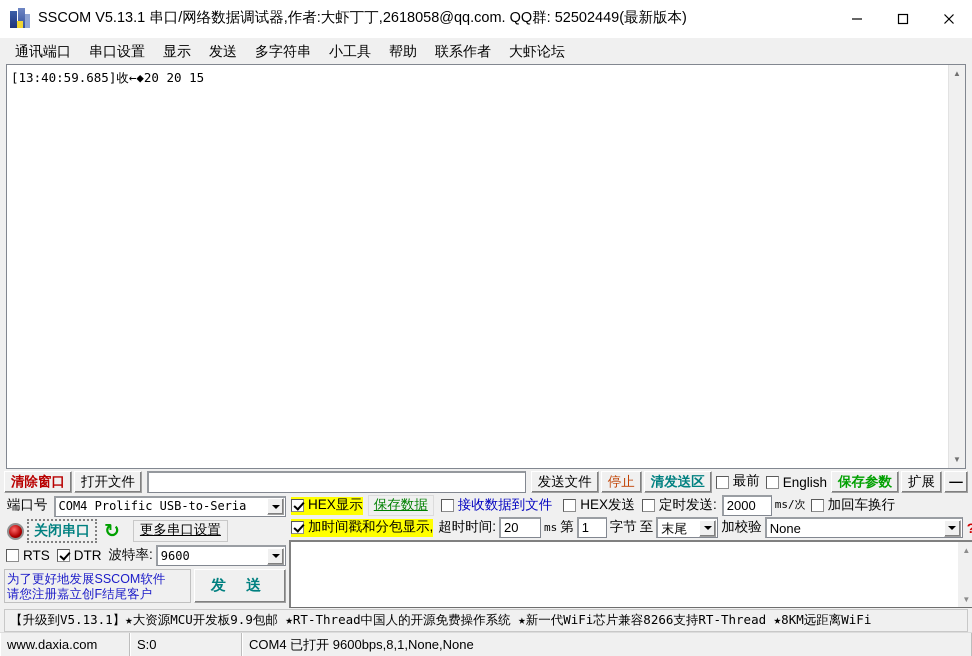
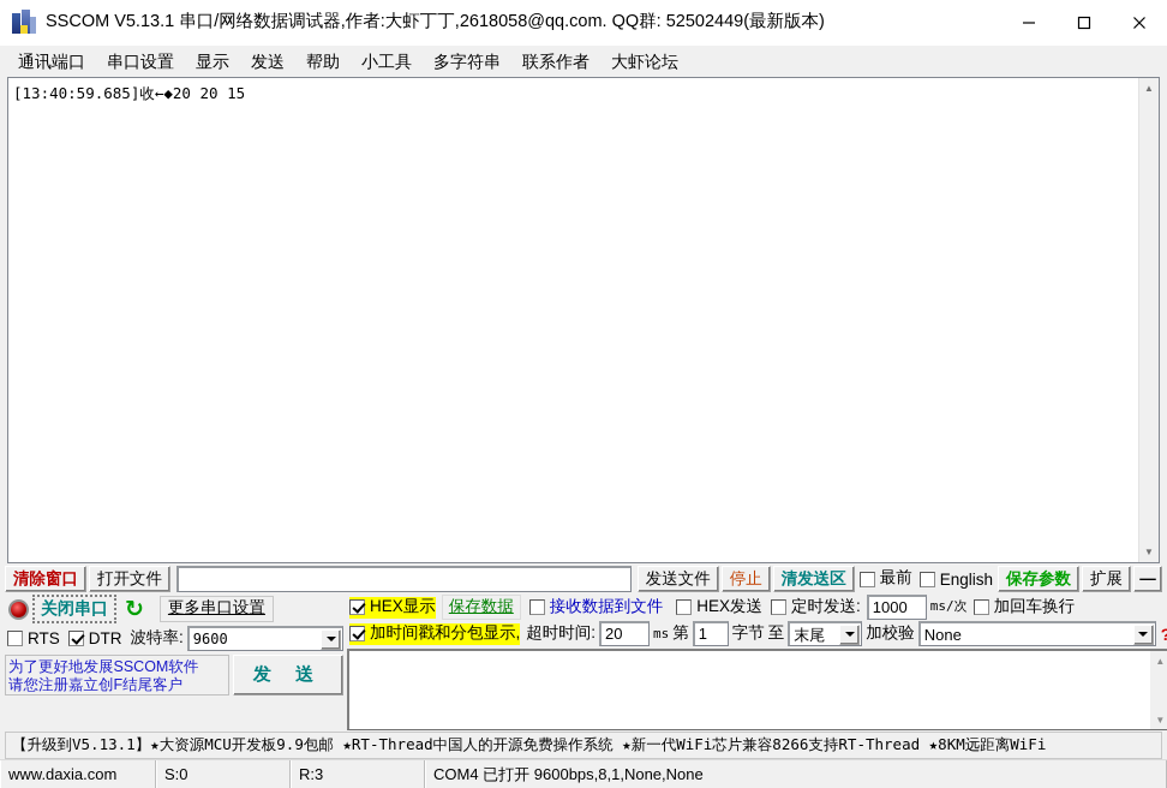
  SSCOM V5.13.1 串口/网络数据调试器,作者:大虾丁丁,2618058@qq.com. QQ群: 52502449(最新版本)
  通讯端口
  串口设置
  显示
  发送
- 多字符串
+ 帮助
  小工具
- 帮助
+ 多字符串
  联系作者
  大虾论坛
  [13:40:59.685]收←◆20 20 15
  ▲
  ▼
  清除窗口
  打开文件
  发送文件
  停止
  清发送区
  最前
  English
  保存参数
  扩展
  —
- 端口号
- COM4 Prolific USB-to-Seria
  关闭串口
  ↻
  更多串口设置
  RTS
  DTR
  波特率:
  9600
  为了更好地发展SSCOM软件
  请您注册嘉立创F结尾客户
  发 送
  HEX显示
  保存数据
  接收数据到文件
  HEX发送
  定时发送:
- 2000
+ 1000
  ms/次
  加回车换行
  加时间戳和分包显示,
  超时时间:
  20
  ms
  第
  1
  字节
  至
  末尾
  加校验
  None
  ?
  ▲
  ▼
  【升级到V5.13.1】★大资源MCU开发板9.9包邮 ★RT-Thread中国人的开源免费操作系统 ★新一代WiFi芯片兼容8266支持RT-Thread ★8KM远距离WiFi
  www.daxia.com
  S:0
+ R:3
  COM4 已打开 9600bps,8,1,None,None
